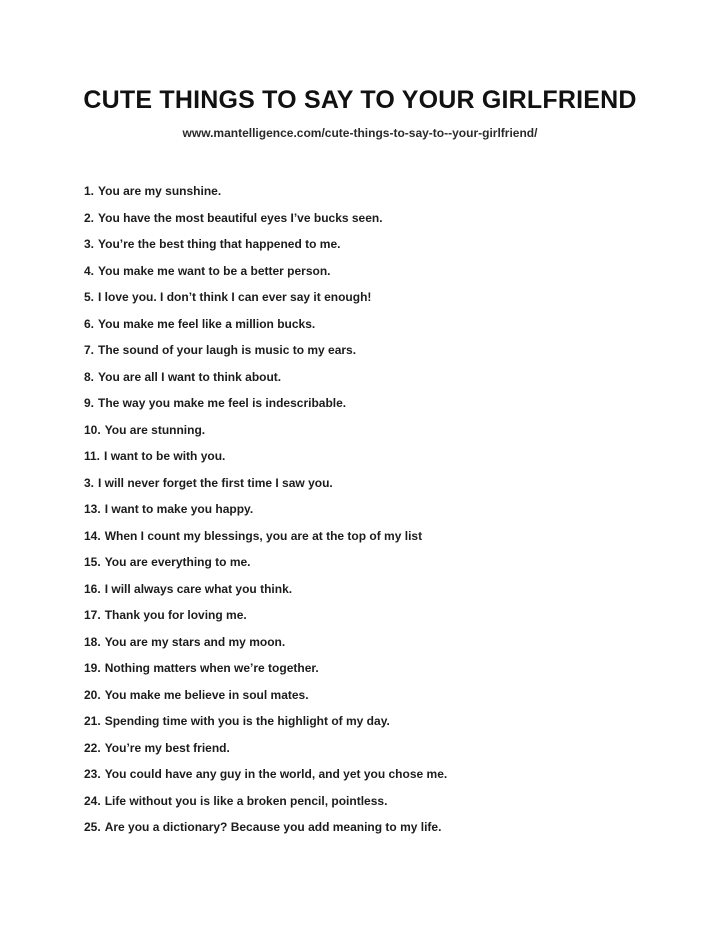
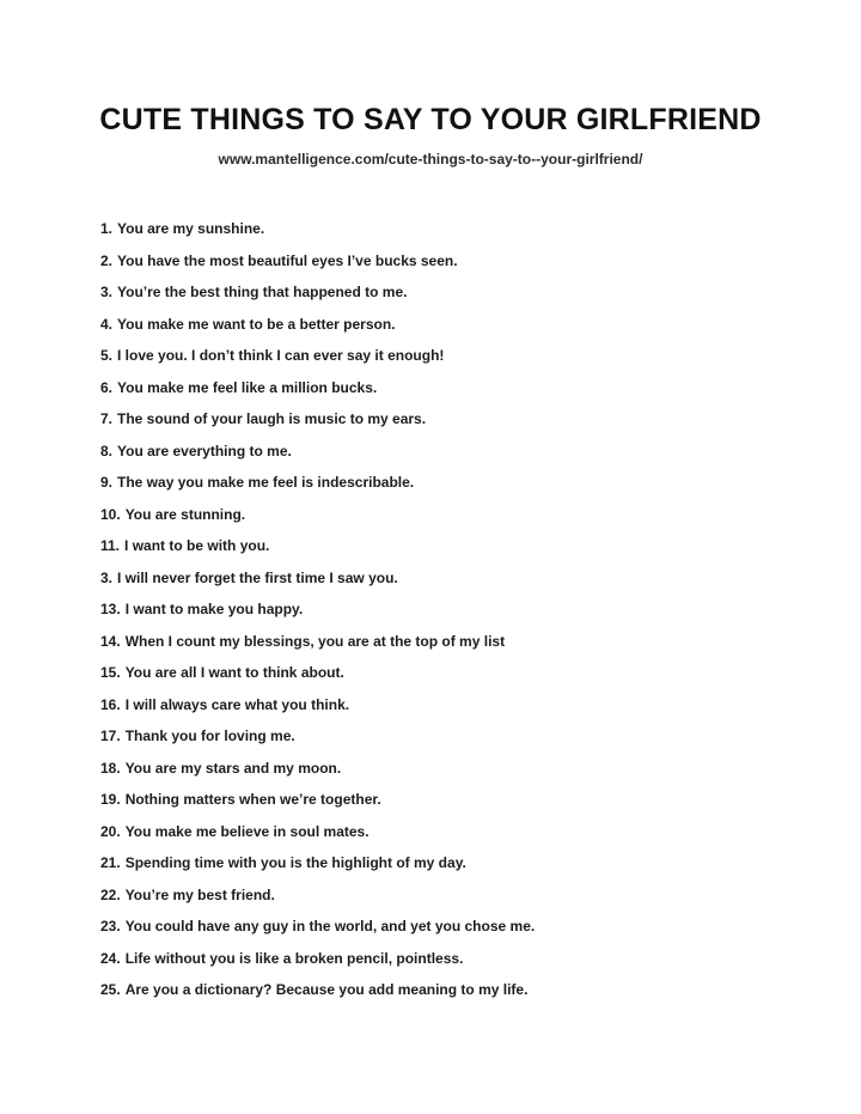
  CUTE THINGS TO SAY TO YOUR GIRLFRIEND
  www.mantelligence.com/cute-things-to-say-to--your-girlfriend/
  1. You are my sunshine.
  2. You have the most beautiful eyes I’ve bucks seen.
  3. You’re the best thing that happened to me.
  4. You make me want to be a better person.
  5. I love you. I don’t think I can ever say it enough!
  6. You make me feel like a million bucks.
  7. The sound of your laugh is music to my ears.
- 8. You are all I want to think about.
+ 8. You are everything to me.
  9. The way you make me feel is indescribable.
  10. You are stunning.
  11. I want to be with you.
  3. I will never forget the first time I saw you.
  13. I want to make you happy.
  14. When I count my blessings, you are at the top of my list
- 15. You are everything to me.
+ 15. You are all I want to think about.
  16. I will always care what you think.
  17. Thank you for loving me.
  18. You are my stars and my moon.
  19. Nothing matters when we’re together.
  20. You make me believe in soul mates.
  21. Spending time with you is the highlight of my day.
  22. You’re my best friend.
  23. You could have any guy in the world, and yet you chose me.
  24. Life without you is like a broken pencil, pointless.
  25. Are you a dictionary? Because you add meaning to my life.
